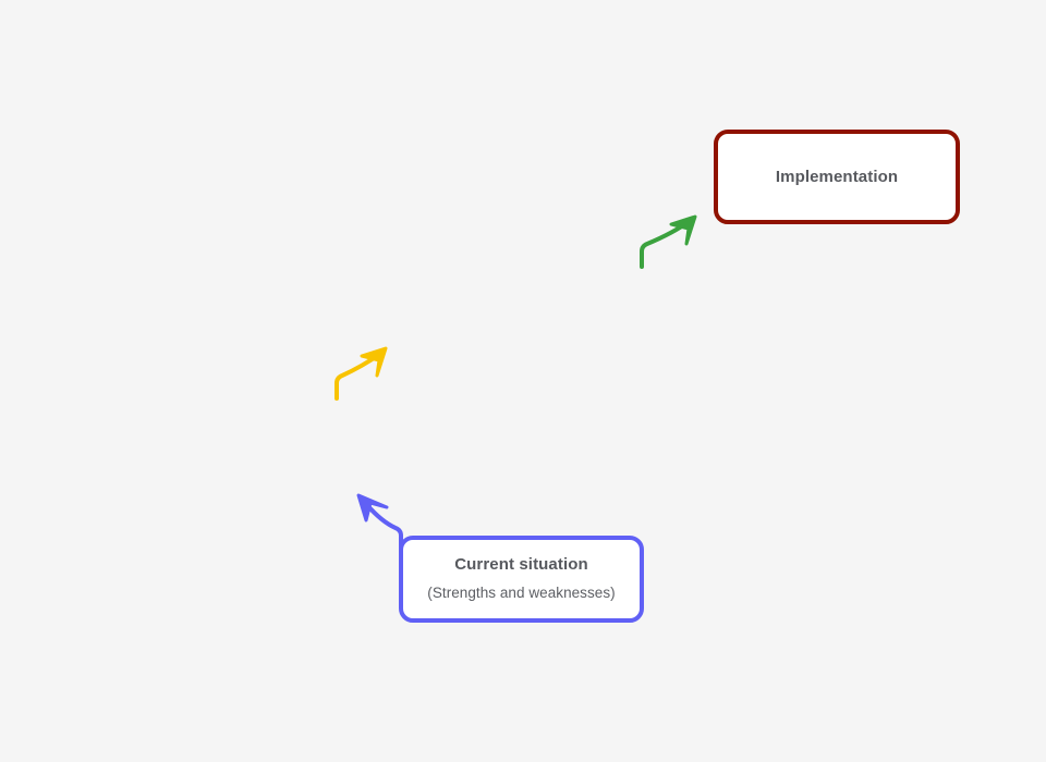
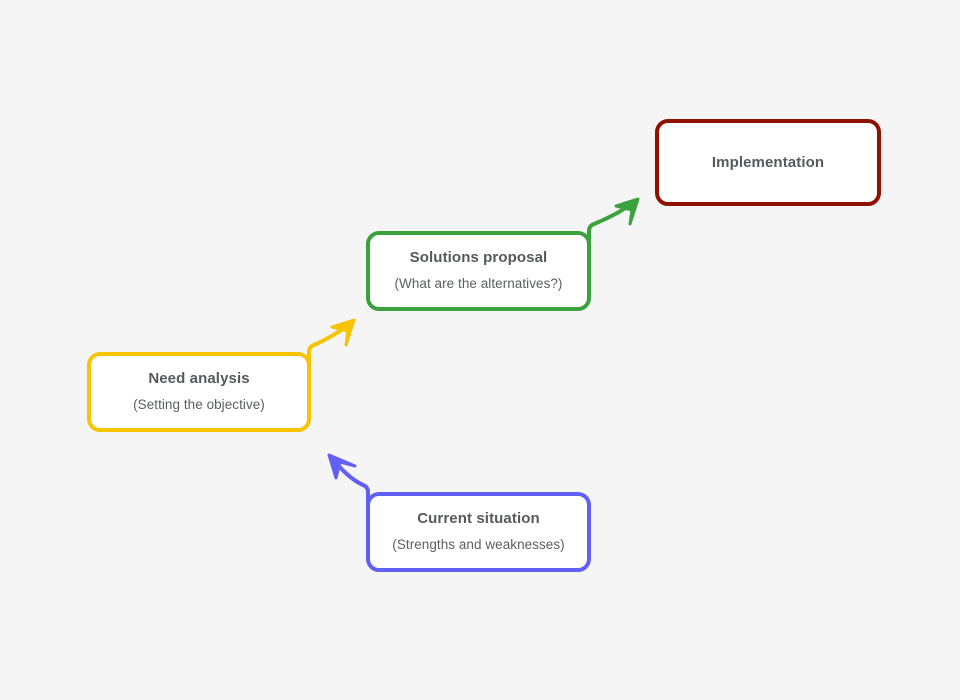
  Implementation
+ Solutions proposal
+ (What are the alternatives?)
+ Need analysis
+ (Setting the objective)
  Current situation
  (Strengths and weaknesses)
